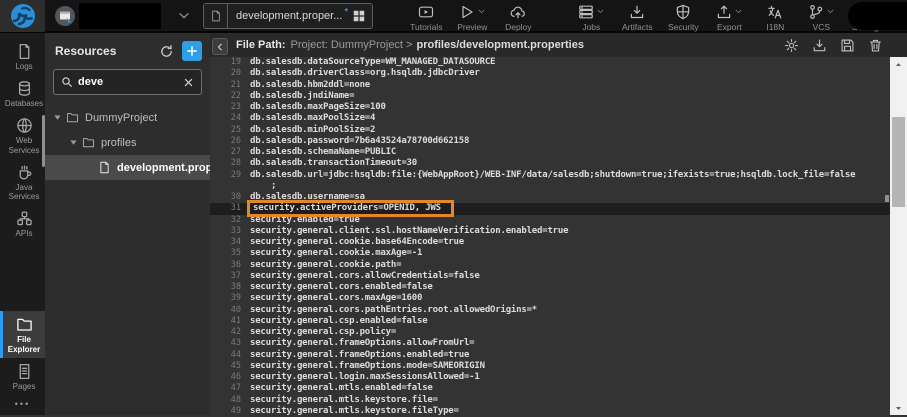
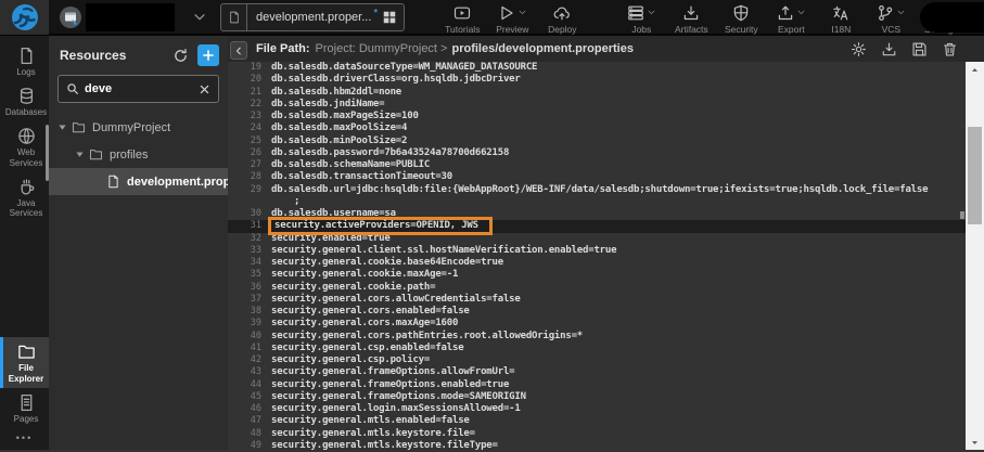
  development.proper...
  *
  Tutorials
  Preview
  Deploy
  Jobs
  Artifacts
  Security
  Export
  I18N
  VCS
  Logs
  Databases
  Web Services
  Java Services
- APIs
  File Explorer
  Pages
  •••
  Resources
  deve
  DummyProject
  profiles
  development.prop
  File Path:
  Project: DummyProject >
  profiles/development.properties
  19
  db.salesdb.dataSourceType=WM_MANAGED_DATASOURCE
  20
  db.salesdb.driverClass=org.hsqldb.jdbcDriver
  21
  db.salesdb.hbm2ddl=none
  22
  db.salesdb.jndiName=
  23
  db.salesdb.maxPageSize=100
  24
  db.salesdb.maxPoolSize=4
  25
  db.salesdb.minPoolSize=2
  26
  db.salesdb.password=7b6a43524a78700d662158
  27
  db.salesdb.schemaName=PUBLIC
  28
  db.salesdb.transactionTimeout=30
  29
  db.salesdb.url=jdbc:hsqldb:file:{WebAppRoot}/WEB-INF/data/salesdb;shutdown=true;ifexists=true;hsqldb.lock_file=false
  ;
  30
  db.salesdb.username=sa
  31
  security.activeProviders=OPENID, JWS
  32
  security.enabled=true
  33
  security.general.client.ssl.hostNameVerification.enabled=true
  34
  security.general.cookie.base64Encode=true
  35
  security.general.cookie.maxAge=-1
  36
  security.general.cookie.path=
  37
  security.general.cors.allowCredentials=false
  38
  security.general.cors.enabled=false
  39
  security.general.cors.maxAge=1600
  40
  security.general.cors.pathEntries.root.allowedOrigins=*
  41
  security.general.csp.enabled=false
  42
  security.general.csp.policy=
  43
  security.general.frameOptions.allowFromUrl=
  44
  security.general.frameOptions.enabled=true
  45
  security.general.frameOptions.mode=SAMEORIGIN
  46
  security.general.login.maxSessionsAllowed=-1
  47
  security.general.mtls.enabled=false
  48
  security.general.mtls.keystore.file=
  49
  security.general.mtls.keystore.fileType=
